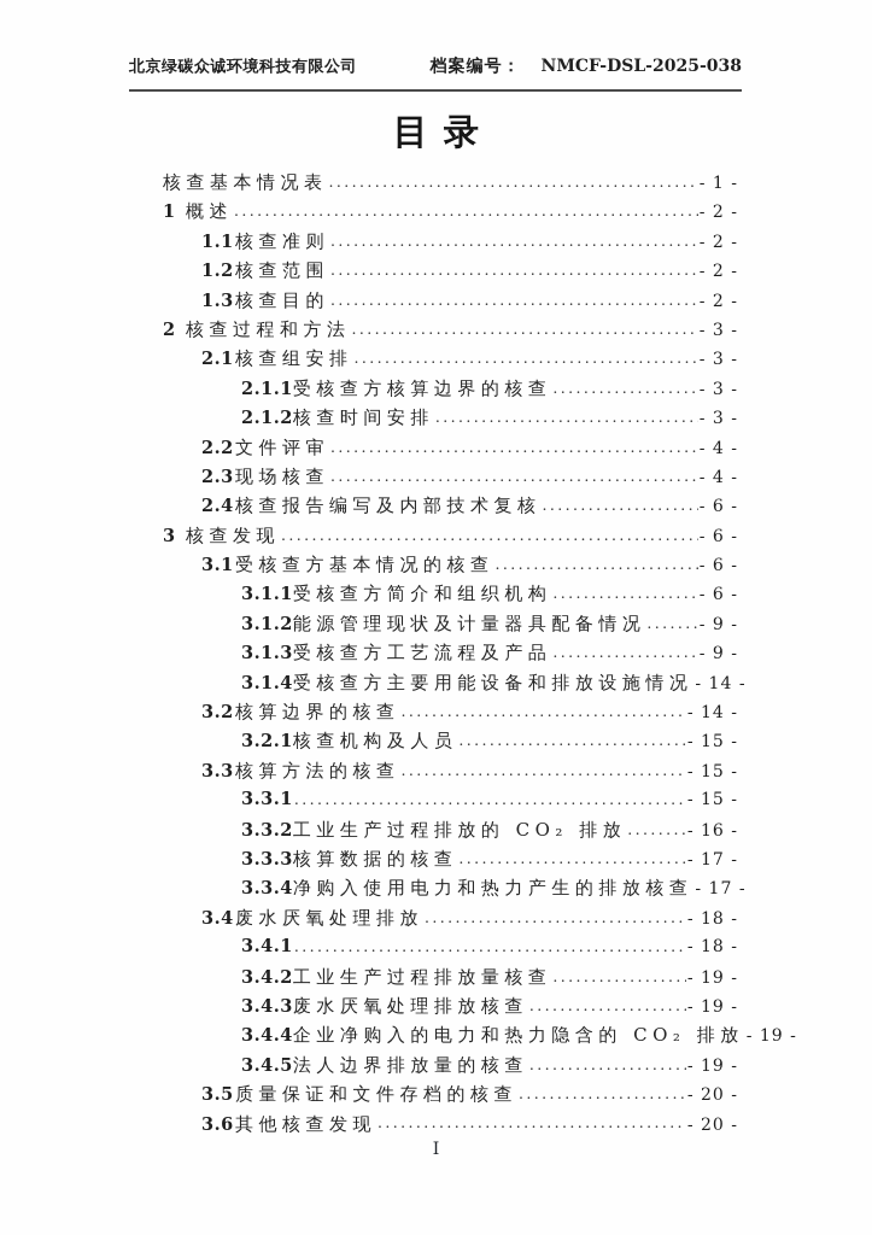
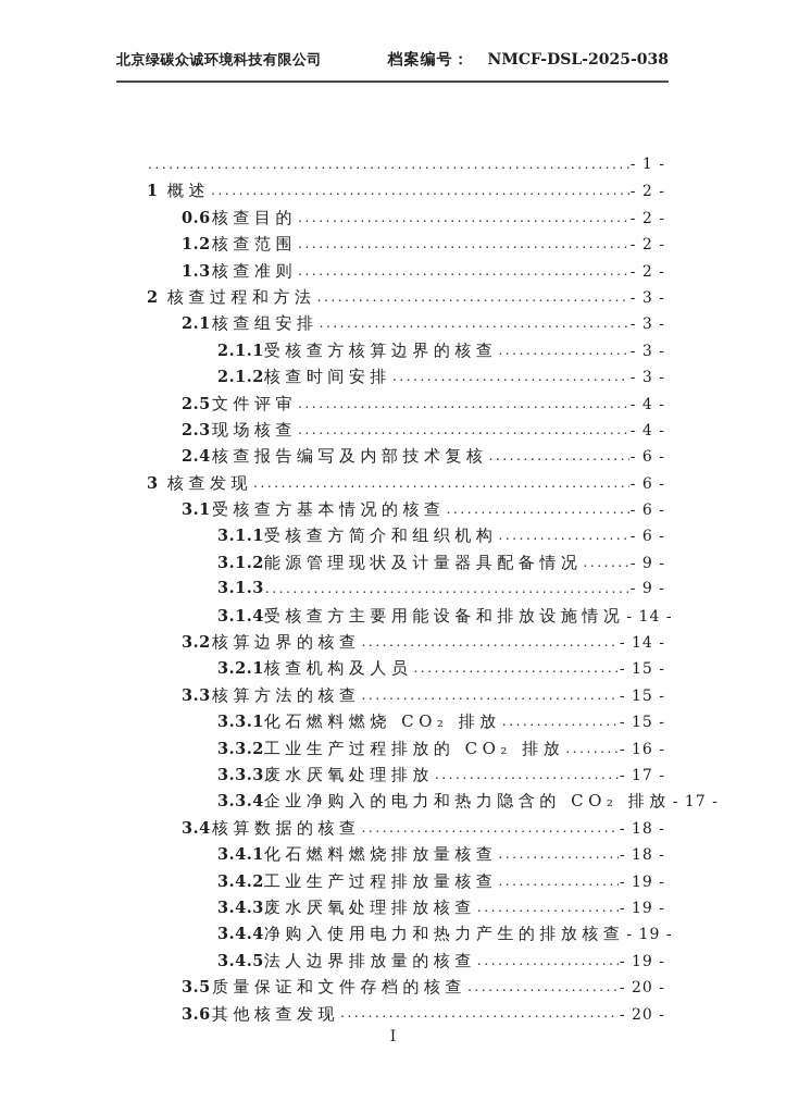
  北京绿碳众诚环境科技有限公司
  档案编号： NMCF-DSL-2025-038
- 目录
- 核查基本情况表
  - 1 -
  1
  概述
  - 2 -
- 1.1
+ 0.6
- 核查准则
+ 核查目的
  - 2 -
  1.2
  核查范围
  - 2 -
  1.3
- 核查目的
+ 核查准则
  - 2 -
  2
  核查过程和方法
  - 3 -
  2.1
  核查组安排
  - 3 -
  2.1.1
  受核查方核算边界的核查
  - 3 -
  2.1.2
  核查时间安排
  - 3 -
- 2.2
+ 2.5
  文件评审
  - 4 -
  2.3
  现场核查
  - 4 -
  2.4
  核查报告编写及内部技术复核
  - 6 -
  3
  核查发现
  - 6 -
  3.1
  受核查方基本情况的核查
  - 6 -
  3.1.1
  受核查方简介和组织机构
  - 6 -
  3.1.2
  能源管理现状及计量器具配备情况
  - 9 -
  3.1.3
- 受核查方工艺流程及产品
  - 9 -
  3.1.4
  受核查方主要用能设备和排放设施情况
  - 14 -
  3.2
  核算边界的核查
  - 14 -
  3.2.1
  核查机构及人员
  - 15 -
  3.3
  核算方法的核查
  - 15 -
  3.3.1
+ 化石燃料燃烧 CO₂ 排放
  - 15 -
  3.3.2
  工业生产过程排放的 CO₂ 排放
  - 16 -
  3.3.3
- 核算数据的核查
+ 废水厌氧处理排放
  - 17 -
  3.3.4
- 净购入使用电力和热力产生的排放核查
+ 企业净购入的电力和热力隐含的 CO₂ 排放
  - 17 -
  3.4
- 废水厌氧处理排放
+ 核算数据的核查
  - 18 -
  3.4.1
+ 化石燃料燃烧排放量核查
  - 18 -
  3.4.2
  工业生产过程排放量核查
  - 19 -
  3.4.3
  废水厌氧处理排放核查
  - 19 -
  3.4.4
- 企业净购入的电力和热力隐含的 CO₂ 排放
+ 净购入使用电力和热力产生的排放核查
  - 19 -
  3.4.5
  法人边界排放量的核查
  - 19 -
  3.5
  质量保证和文件存档的核查
  - 20 -
  3.6
  其他核查发现
  - 20 -
  I
